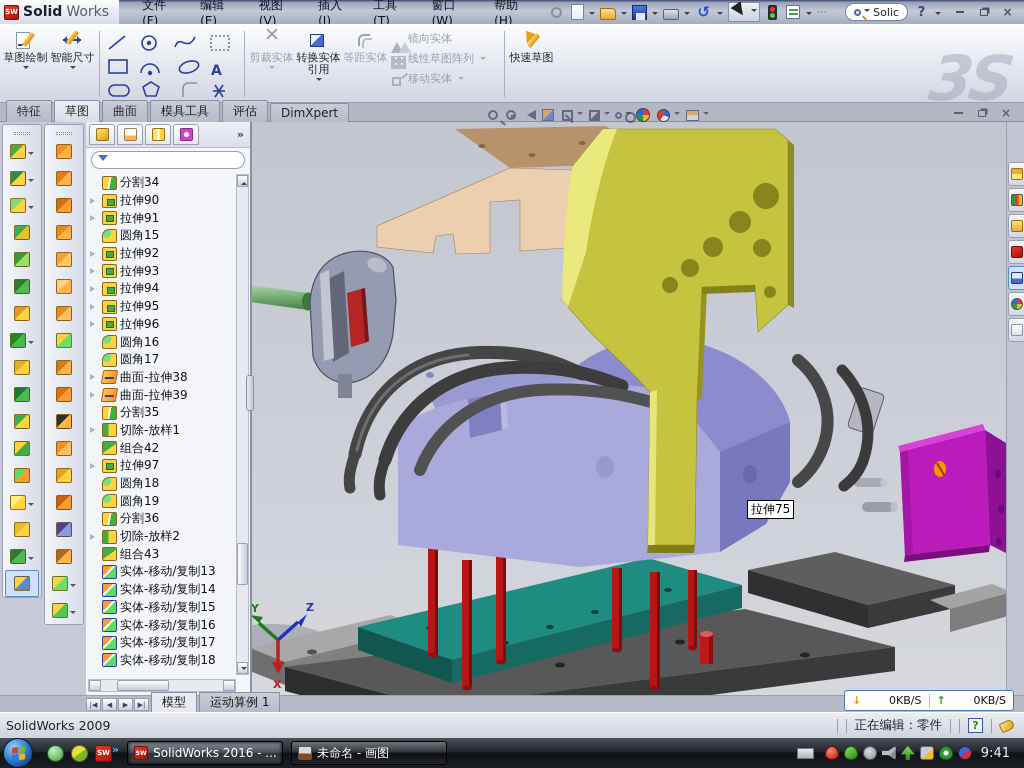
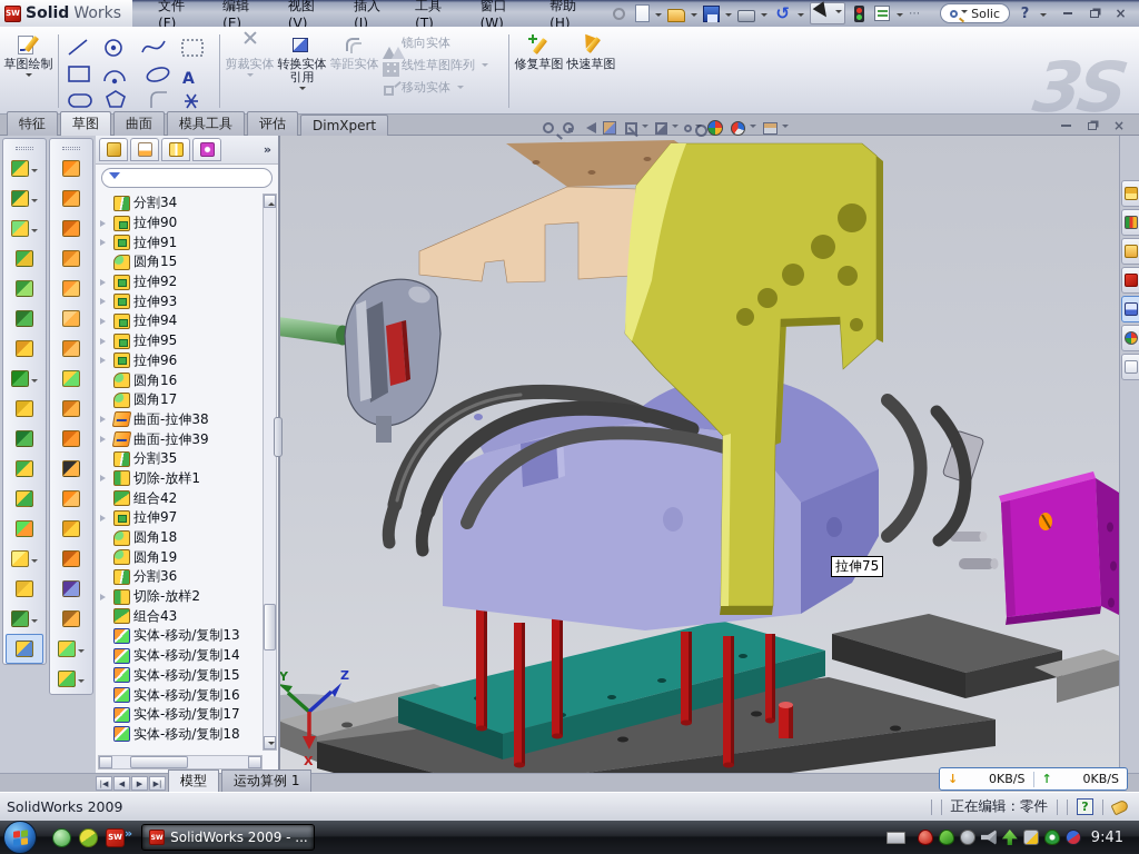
  SW
  Solid
  Works
  文件(F)
  编辑(E)
  视图(V)
  插入(I)
  工具(T)
  窗口(W)
  帮助(H)
  ↺
  ⋯
  Solic
  ?
  ×
  草图绘制
- 智能尺寸
  A
  剪裁实体
  转换实体引用
  等距实体
  镜向实体
  线性草图阵列
  移动实体
+ 修复草图
  快速草图
  特征
  草图
  曲面
  模具工具
  评估
  DimXpert
  ×
  »
  分割34
  拉伸90
  拉伸91
  圆角15
  拉伸92
  拉伸93
  拉伸94
  拉伸95
  拉伸96
  圆角16
  圆角17
  曲面-拉伸38
  曲面-拉伸39
  分割35
  切除-放样1
  组合42
  拉伸97
  圆角18
  圆角19
  分割36
  切除-放样2
  组合43
  实体-移动/复制13
  实体-移动/复制14
  实体-移动/复制15
  实体-移动/复制16
  实体-移动/复制17
  实体-移动/复制18
  Y
  Z
  X
  拉伸75
  |◀
  ◀
  ▶
  ▶|
  模型
  运动算例 1
  ↓
  0KB/S
  ↑
  0KB/S
  SolidWorks 2009
  正在编辑：零件
  ?
  SW
  »
- SolidWorks 2016 - ...
+ SolidWorks 2009 - ...
- 未命名 - 画图
  9:41
